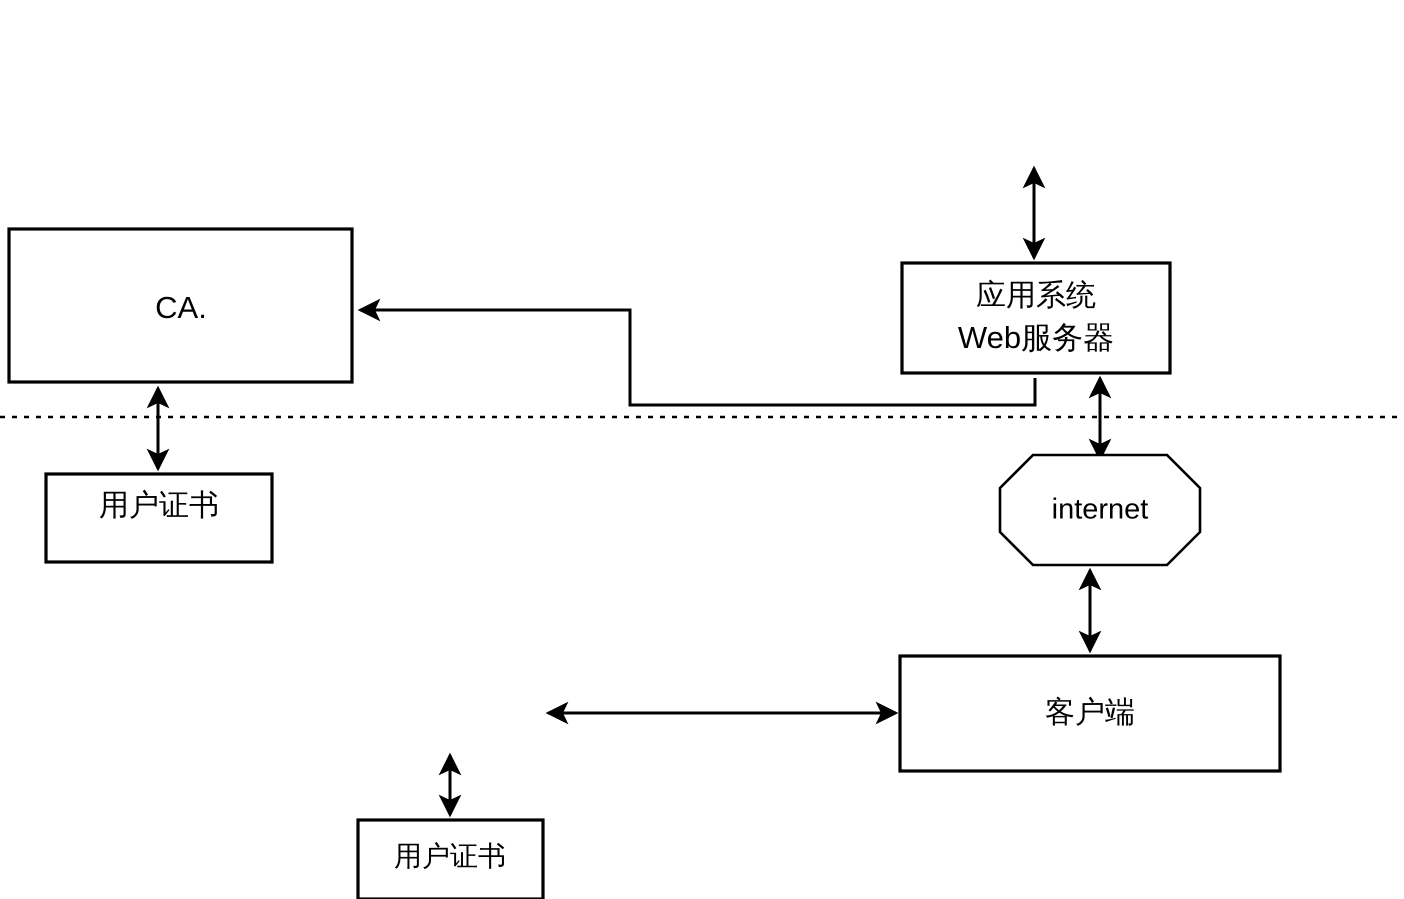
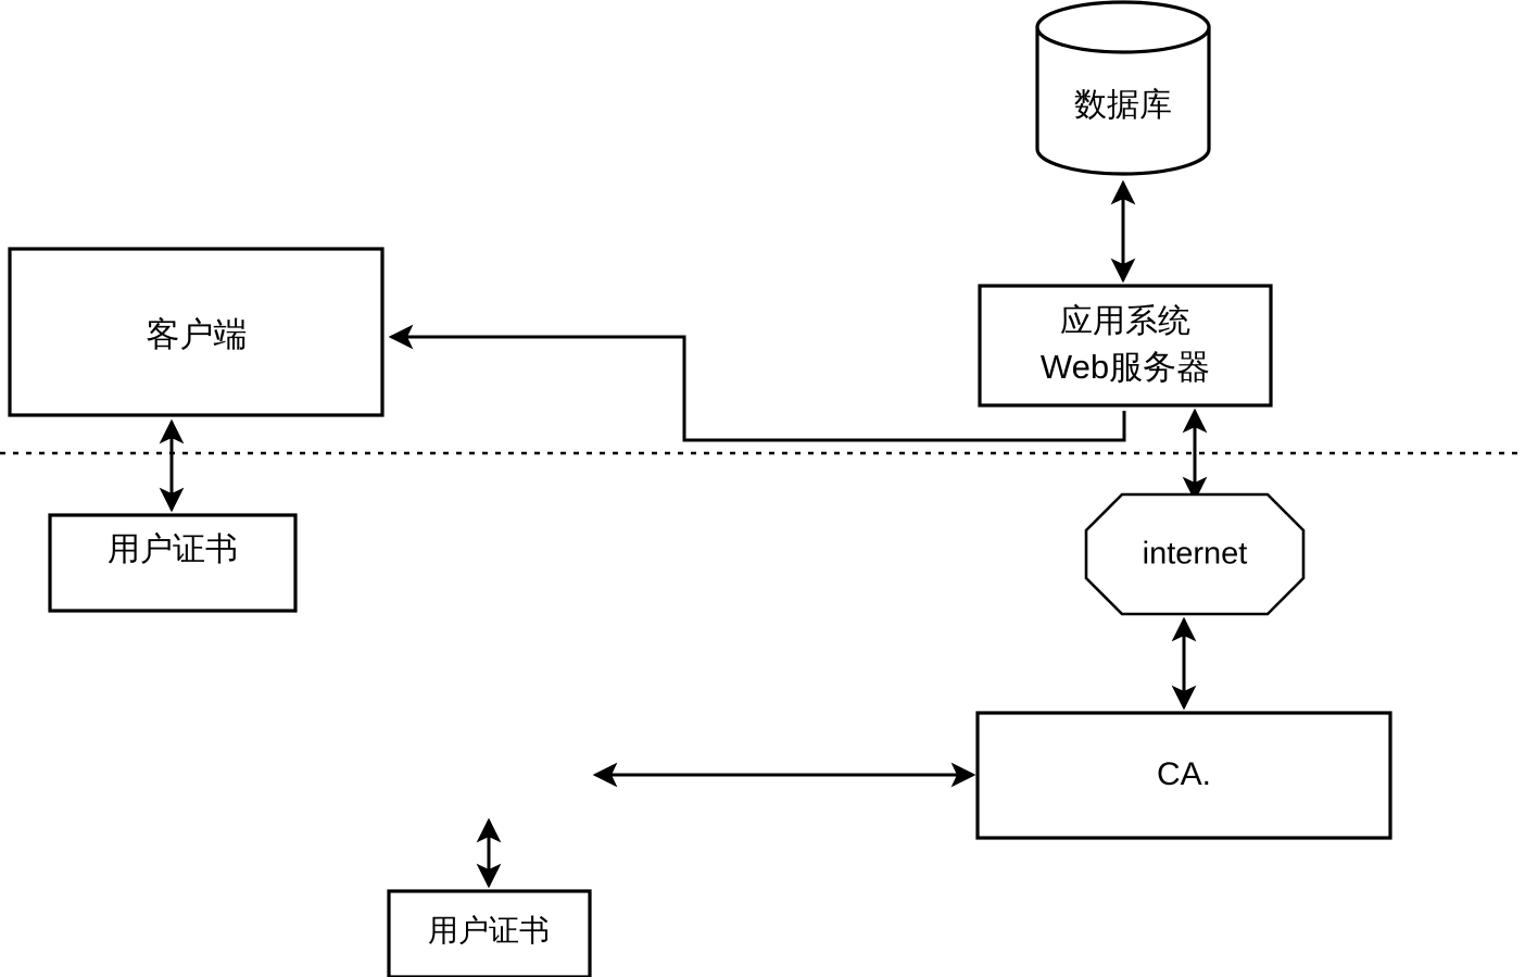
+ 数据库
  应用系统
  Web服务器
- CA.
+ 客户端
  用户证书
  internet
- 客户端
+ CA.
  用户证书
